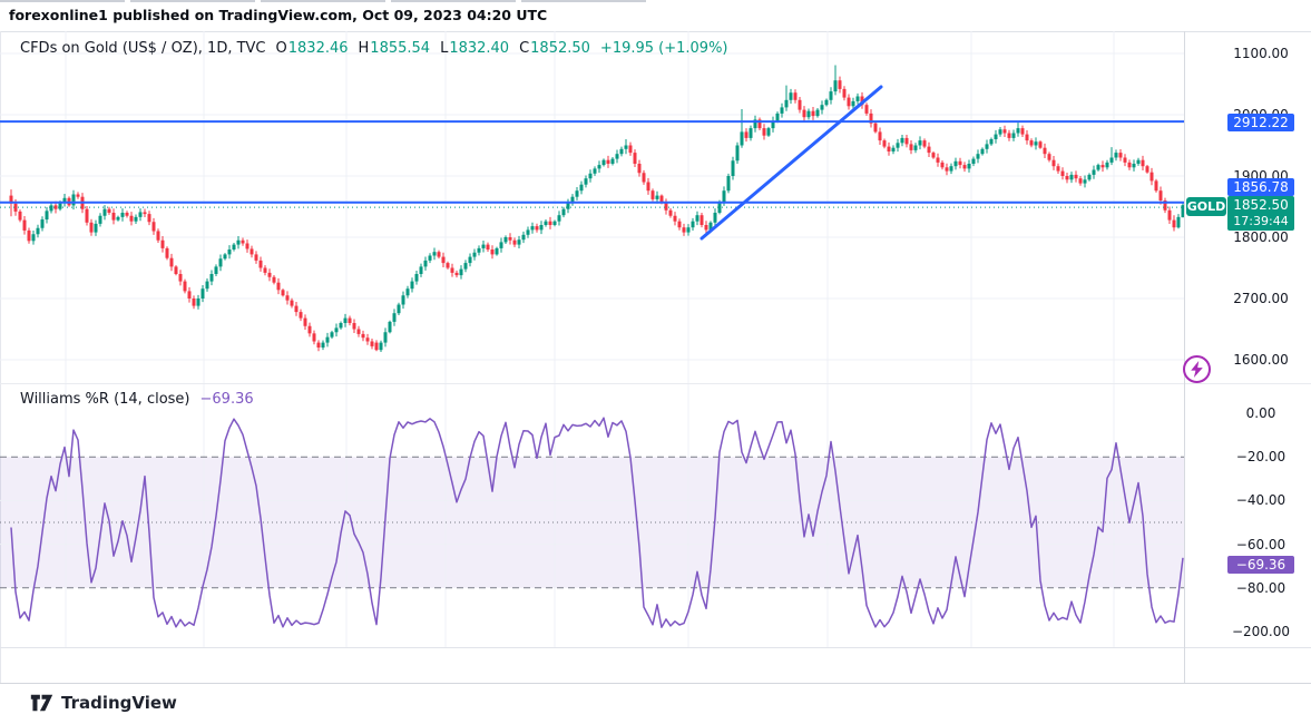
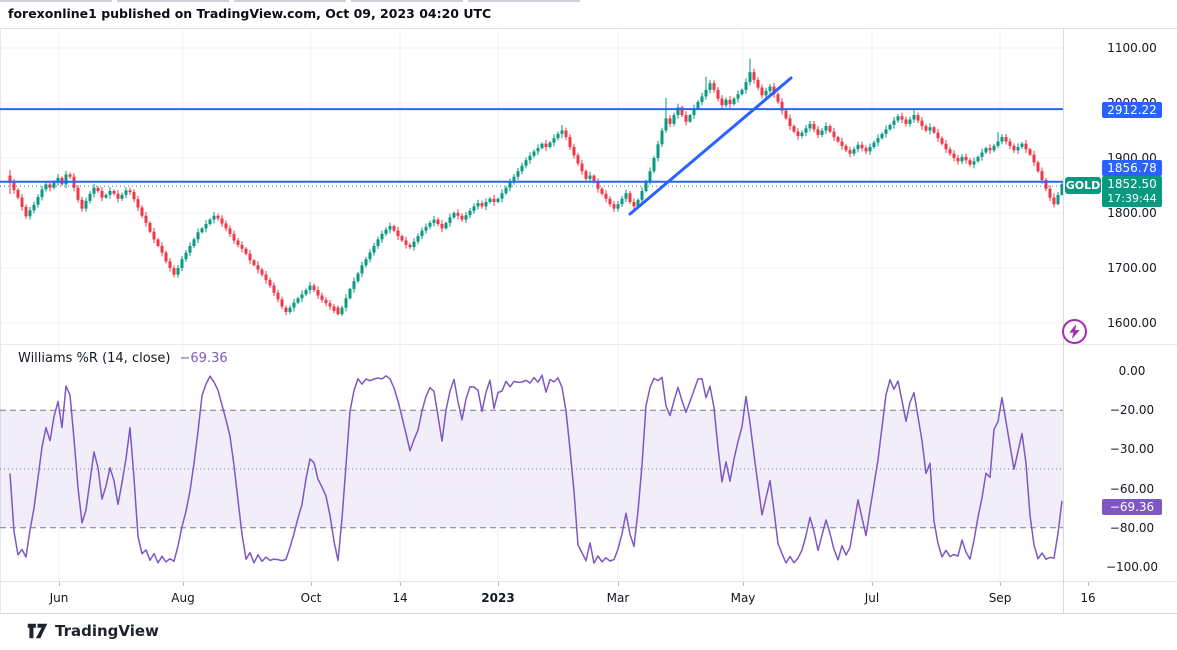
  forexonline1 published on TradingView.com, Oct 09, 2023 04:20 UTC
- CFDs on Gold (US$ / OZ), 1D, TVC
- O1832.46
- H1855.54
- L1832.40
- C1852.50
- +19.95 (+1.09%)
  Williams %R (14, close)
  −69.36
  1100.00
  1900.00
  1800.00
- 2700.00
+ 1700.00
  1600.00
  0.00
  −20.00
- −40.00
+ −30.00
  −60.00
  −80.00
- −200.00
+ −100.00
  2912.22
  1856.78
  GOLD
  1852.50
  17:39:44
  −69.36
+ Jun
+ Aug
+ Oct
+ 14
+ 2023
+ Mar
+ May
+ Jul
+ Sep
+ 16
  TradingView
